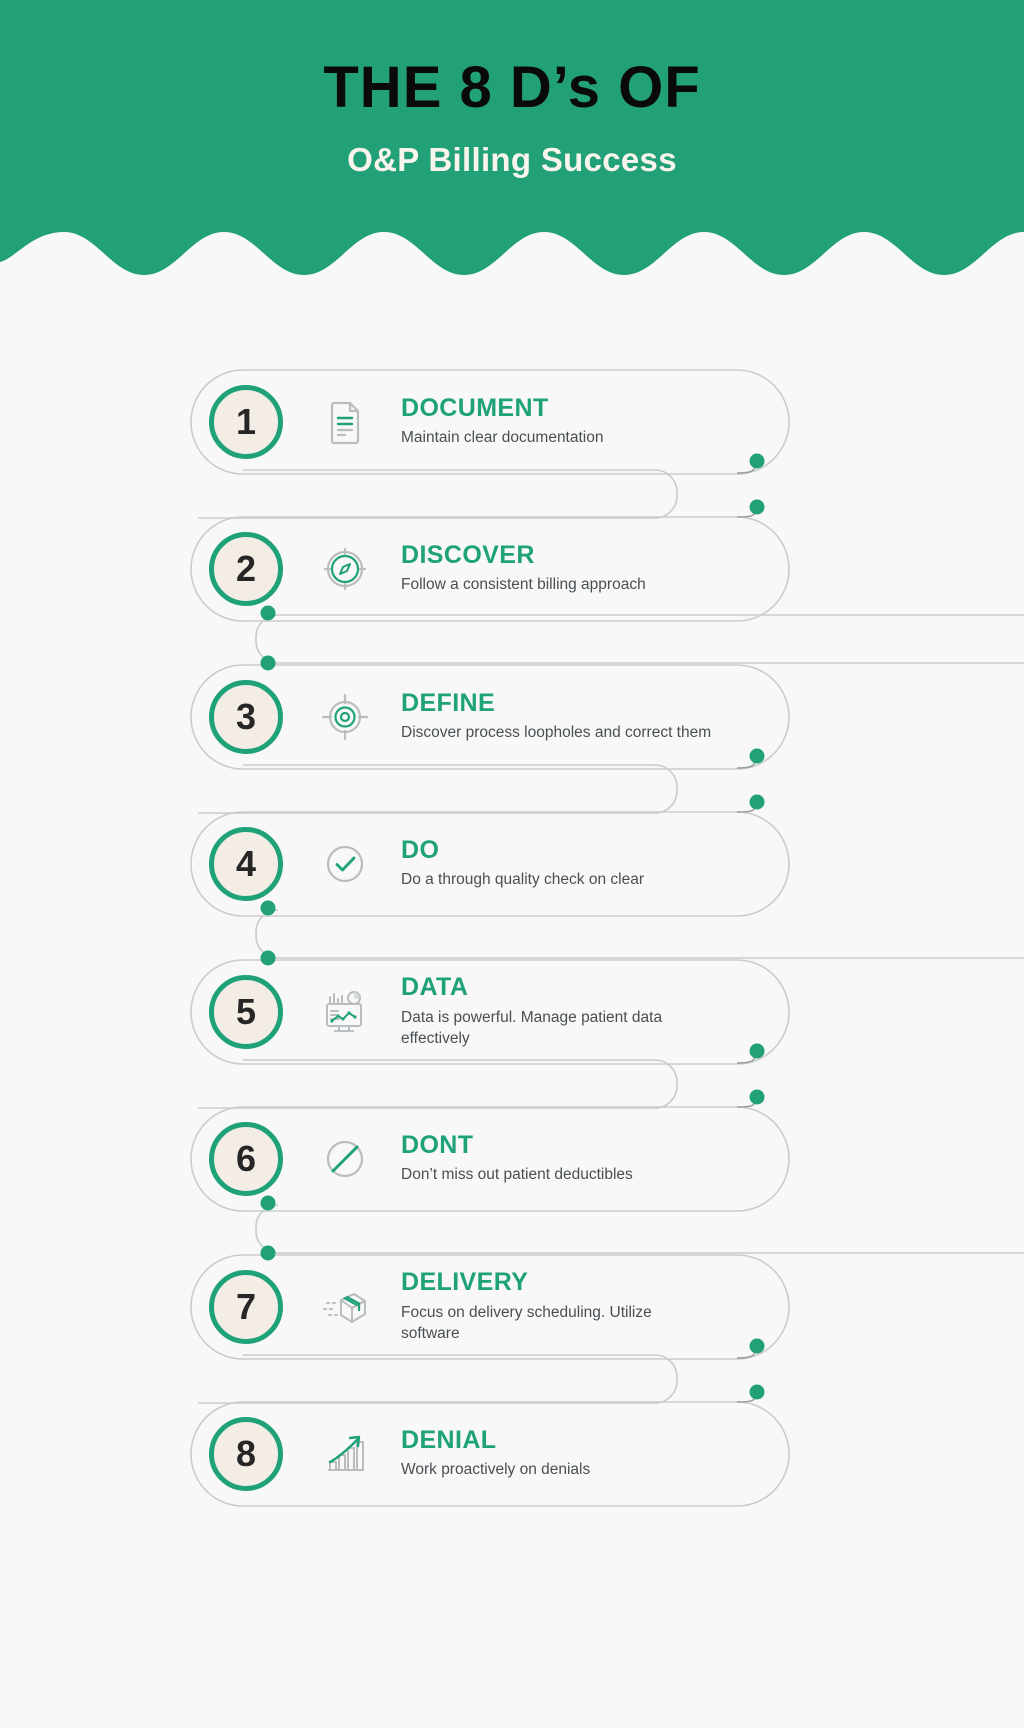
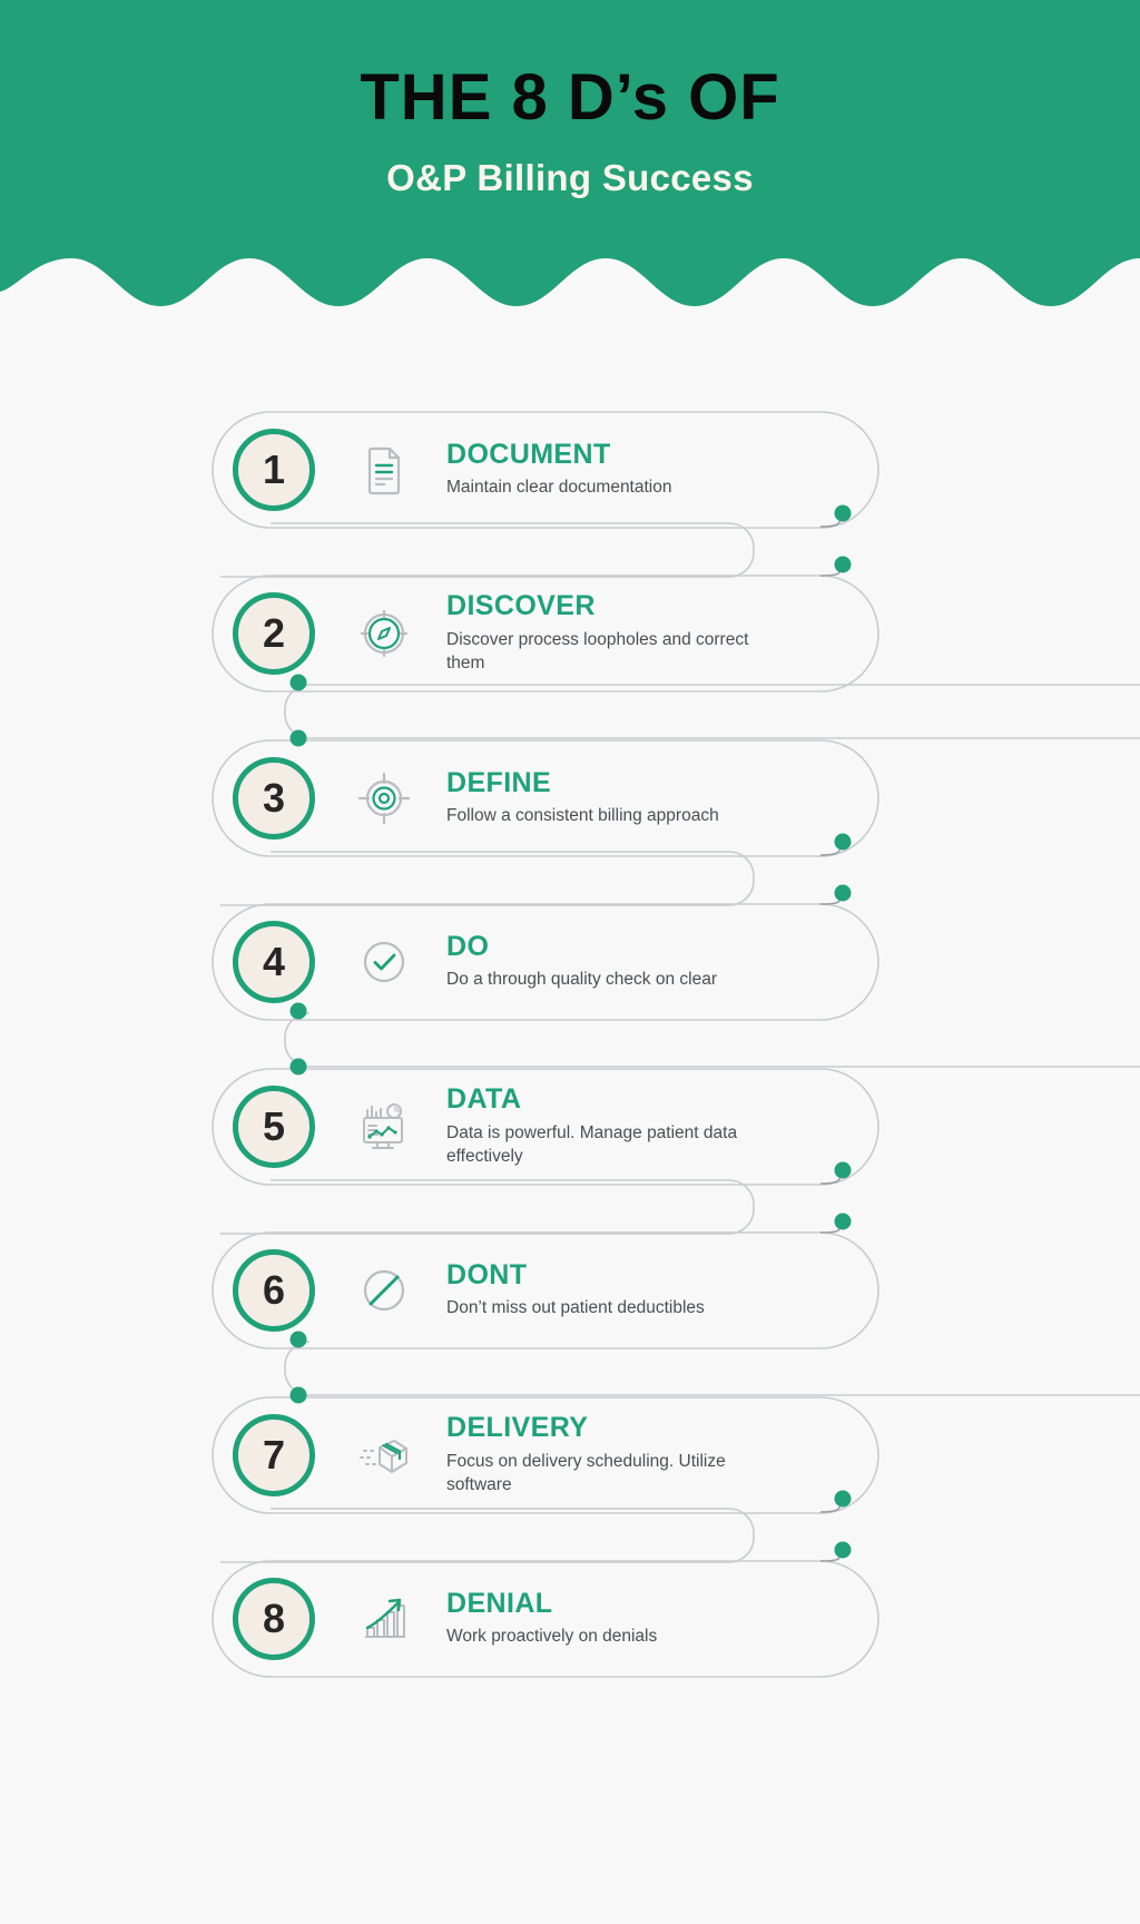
  THE 8 D’s OF
  O&P Billing Success
  1
  DOCUMENT
  Maintain clear documentation
  2
  DISCOVER
- Follow a consistent billing approach
+ Discover process loopholes and correct them
  3
  DEFINE
- Discover process loopholes and correct them
+ Follow a consistent billing approach
  4
  DO
  Do a through quality check on clear
  5
  DATA
  Data is powerful. Manage patient data effectively
  6
  DONT
  Don’t miss out patient deductibles
  7
  DELIVERY
  Focus on delivery scheduling. Utilize software
  8
  DENIAL
  Work proactively on denials
